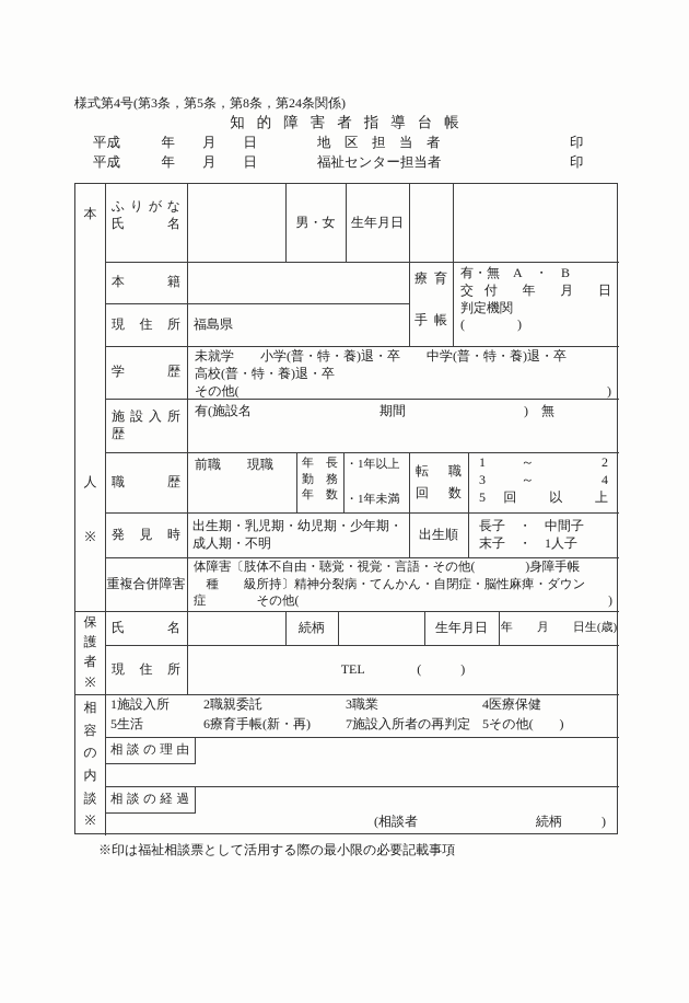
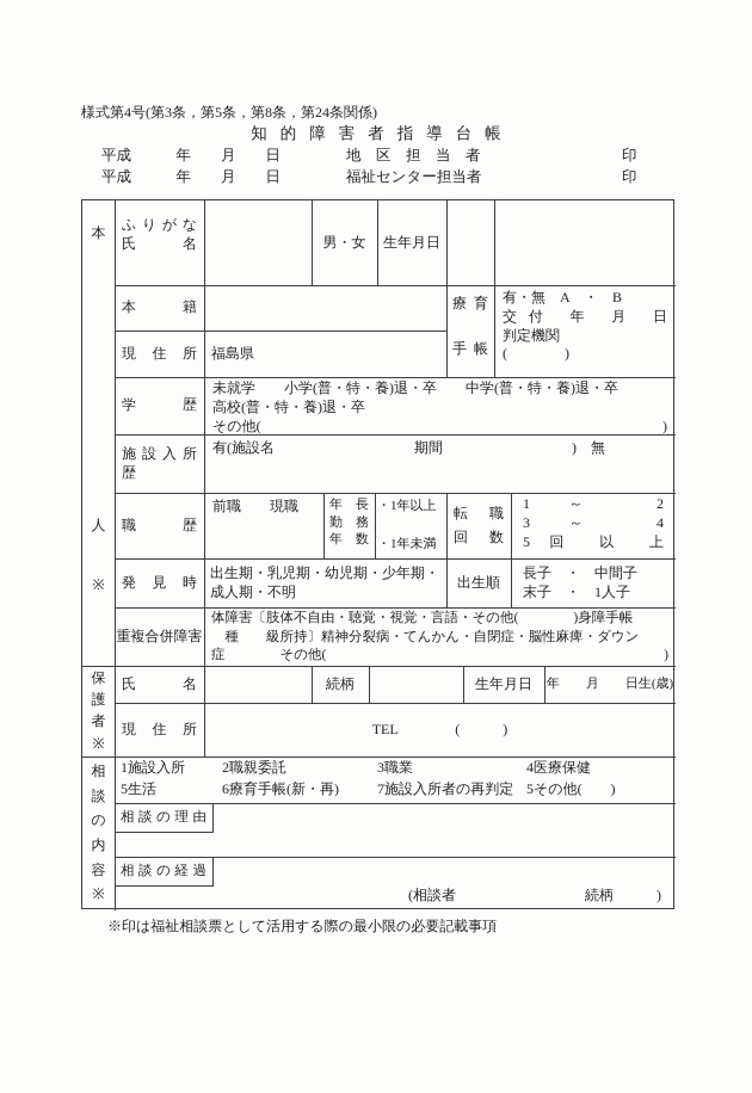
  様式第4号(第3条，第5条，第8条，第24条関係)
  知的障害者指導台帳
  平成 年 月 日
  地 区 担 当 者
  印
  平成 年 月 日
  福祉センター担当者
  印
  本
  人
  ※
  ふ り が な
  氏 名
  男・女
  生年月日
  本 籍
  現 住 所
  福島県
  療 育
  手 帳
  有・無 A ・ B
  交付 年 月 日
  判定機関
  ( )
  学 歴
  未就学 小学(普・特・養)退・卒 中学(普・特・養)退・卒
  高校(普・特・養)退・卒
  その他(
  )
  施 設 入 所 歴
  有(施設名
  期間
  ) 無
  職 歴
  前職 現職
  年 長
  勤 務
  年 数
  ・1年以上
  ・1年未満
  転 職
  回 数
  1 ～ 2
  3 ～ 4
  5 回 以 上
  発 見 時
  出生期・乳児期・幼児期・少年期・成人期・不明
  出生順
  長子 ・ 中間子
  末子 ・ 1人子
  重複合併障害
  体障害〔肢体不自由・聴覚・視覚・言語・その他( )身障手帳
  種 級所持〕精神分裂病・てんかん・自閉症・脳性麻痺・ダウン
  症 その他(
  )
  保
  護
  者
  ※
  氏 名
  続柄
  生年月日
  年 月 日生(歳)
  現 住 所
  TEL ( )
  相
- 容
+ 談
  の
  内
- 談
+ 容
  ※
  1施設入所
  2職親委託
  3職業
  4医療保健
  5生活
  6療育手帳(新・再)
  7施設入所者の再判定
  5その他( )
  相 談 の 理 由
  相 談 の 経 過
  (相談者 続柄 )
  ※印は福祉相談票として活用する際の最小限の必要記載事項
